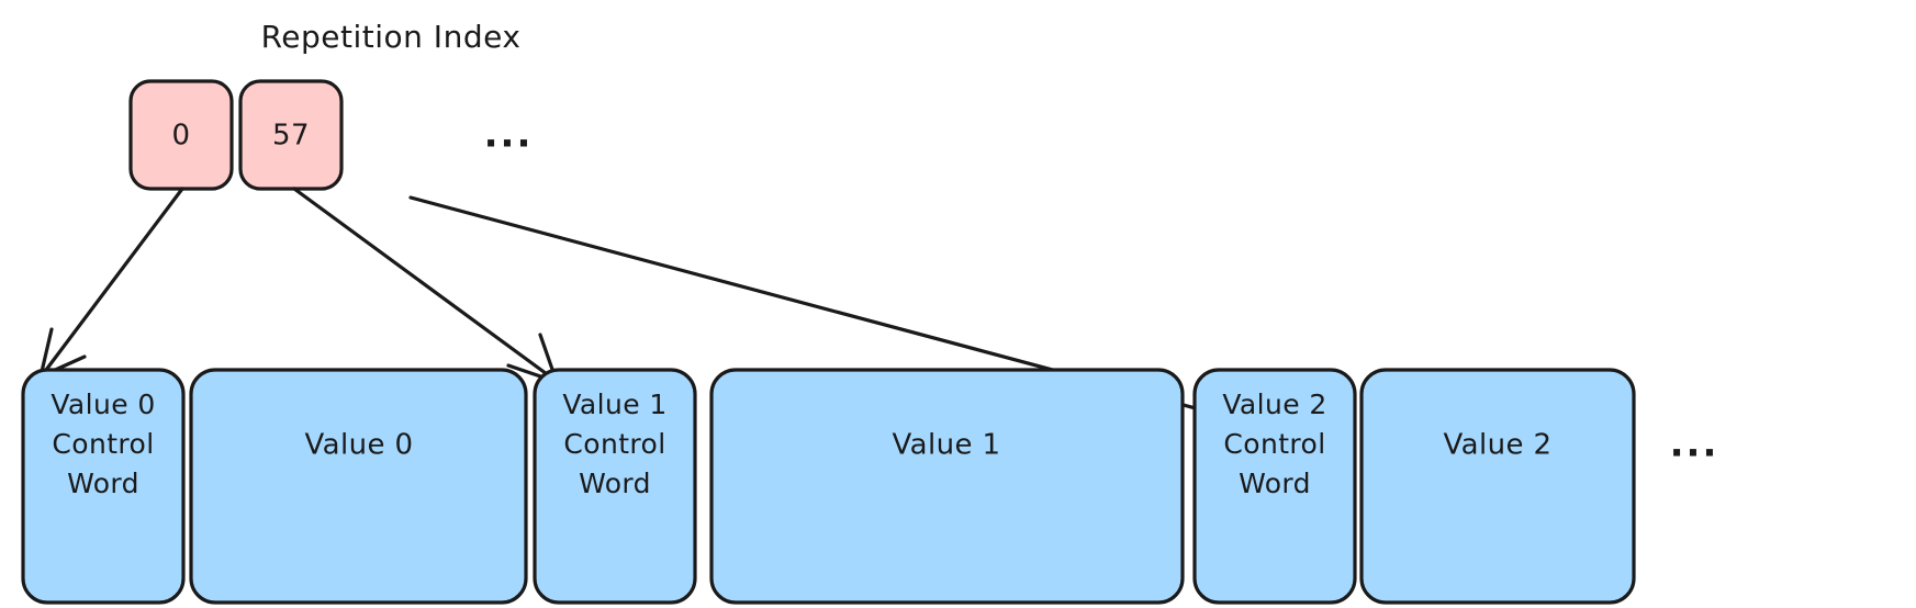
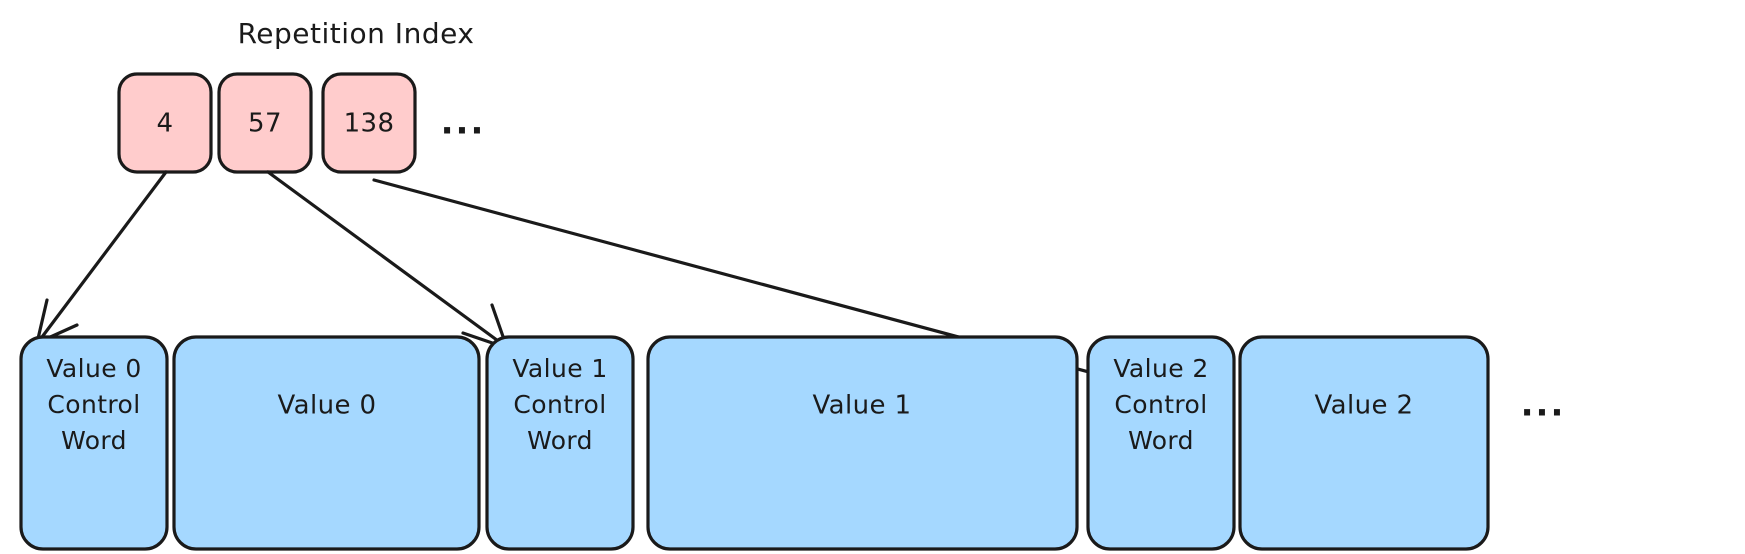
  Repetition Index
- 0
+ 4
  57
+ 138
  ...
  Value 0
  Control
  Word
  Value 0
  Value 1
  Control
  Word
  Value 1
  Value 2
  Control
  Word
  Value 2
  ...
